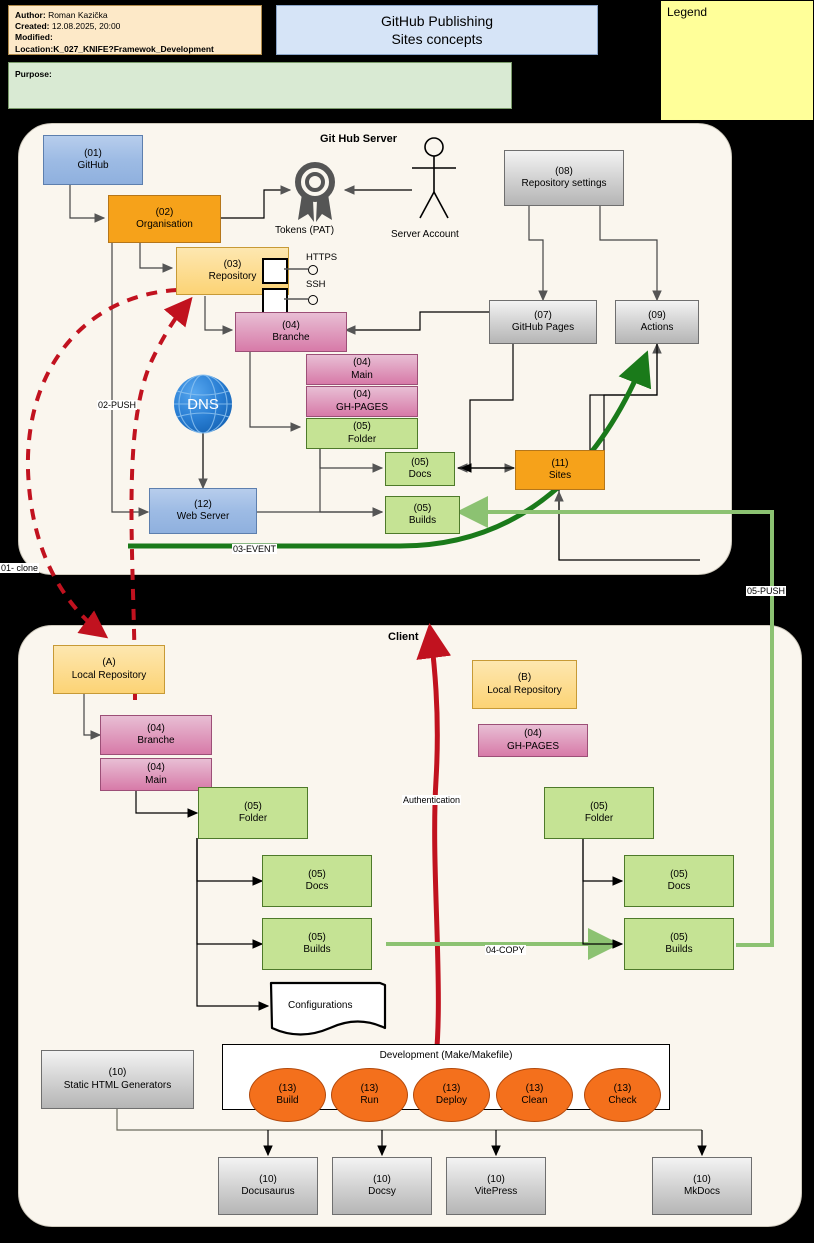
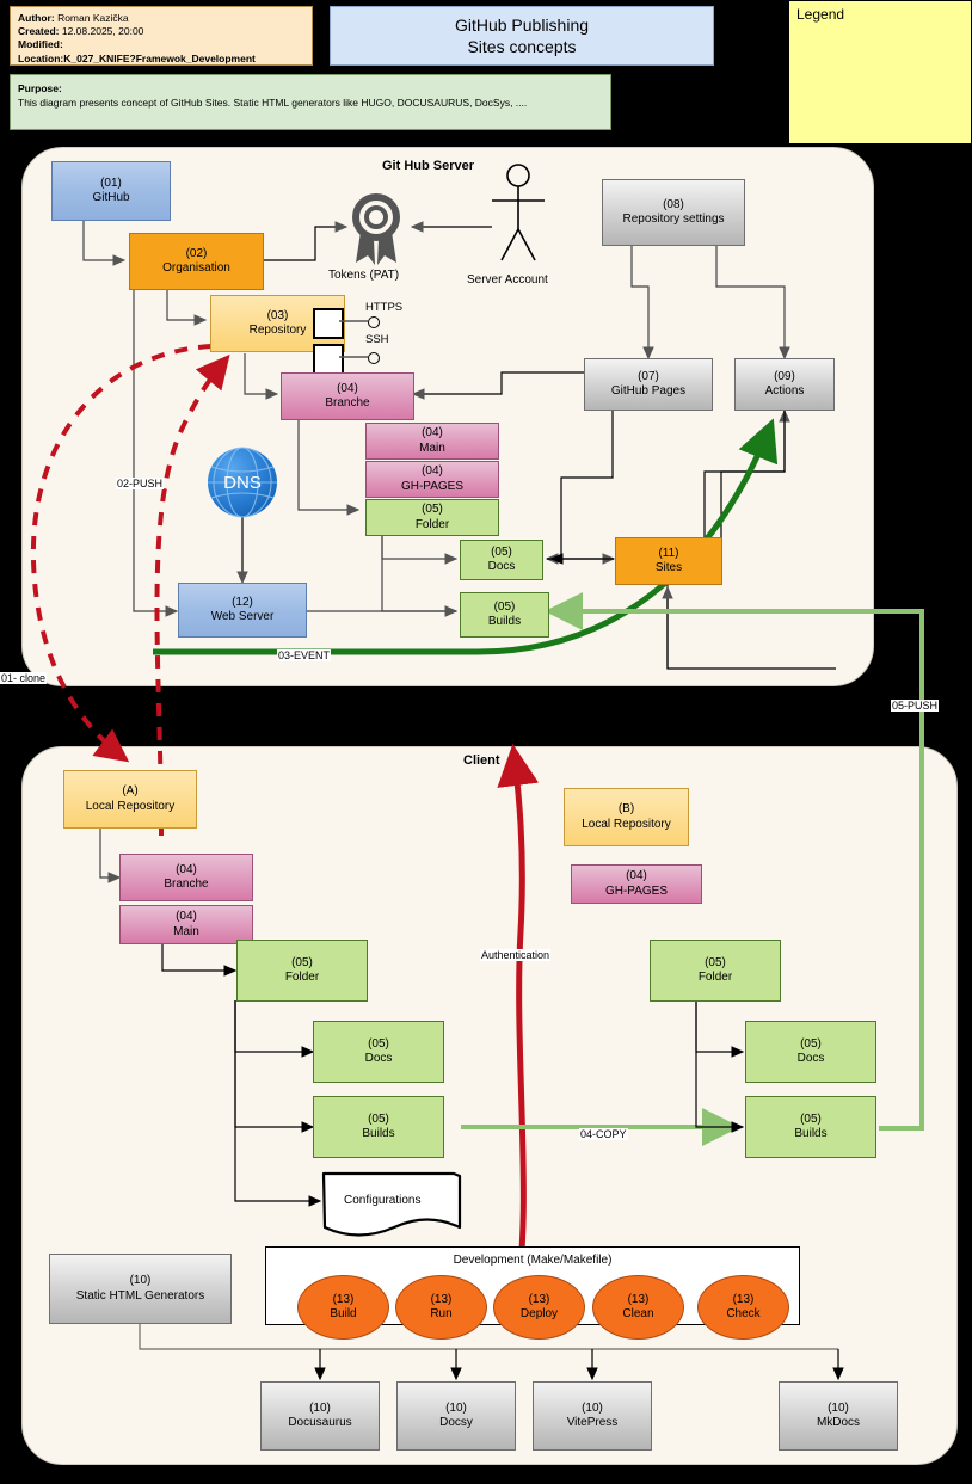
  Author: Roman Kazička
  Created: 12.08.2025, 20:00
  Modified:
  Location:K_027_KNIFE?Framewok_Development
  GitHub Publishing
  Sites concepts
  Purpose:
+ This diagram presents concept of GitHub Sites. Static HTML generators like HUGO, DOCUSAURUS, DocSys, ....
  Legend
  Git Hub Server
  Client
  (01)
  GitHub
  (02)
  Organisation
  (03)
  Repository
  HTTPS
  SSH
  Tokens (PAT)
  Server Account
  (04)
  Branche
  (04)
  Main
  (04)
  GH-PAGES
  (05)
  Folder
  (05)
  Docs
  (05)
  Builds
  (12)
  Web Server
  (08)
  Repository settings
  (07)
  GitHub Pages
  (09)
  Actions
  (11)
  Sites
  02-PUSH
  01- clone
  03-EVENT
  05-PUSH
  (A)
  Local Repository
  (04)
  Branche
  (04)
  Main
  (05)
  Folder
  (05)
  Docs
  (05)
  Builds
  Configurations
  (B)
  Local Repository
  (04)
  GH-PAGES
  (05)
  Folder
  (05)
  Docs
  (05)
  Builds
  Authentication
  04-COPY
  (10)
  Static HTML Generators
  Development (Make/Makefile)
  (13)
  Build
  (13)
  Run
  (13)
  Deploy
  (13)
  Clean
  (13)
  Check
  (10)
  Docusaurus
  (10)
  Docsy
  (10)
  VitePress
  (10)
  MkDocs
  DNS
